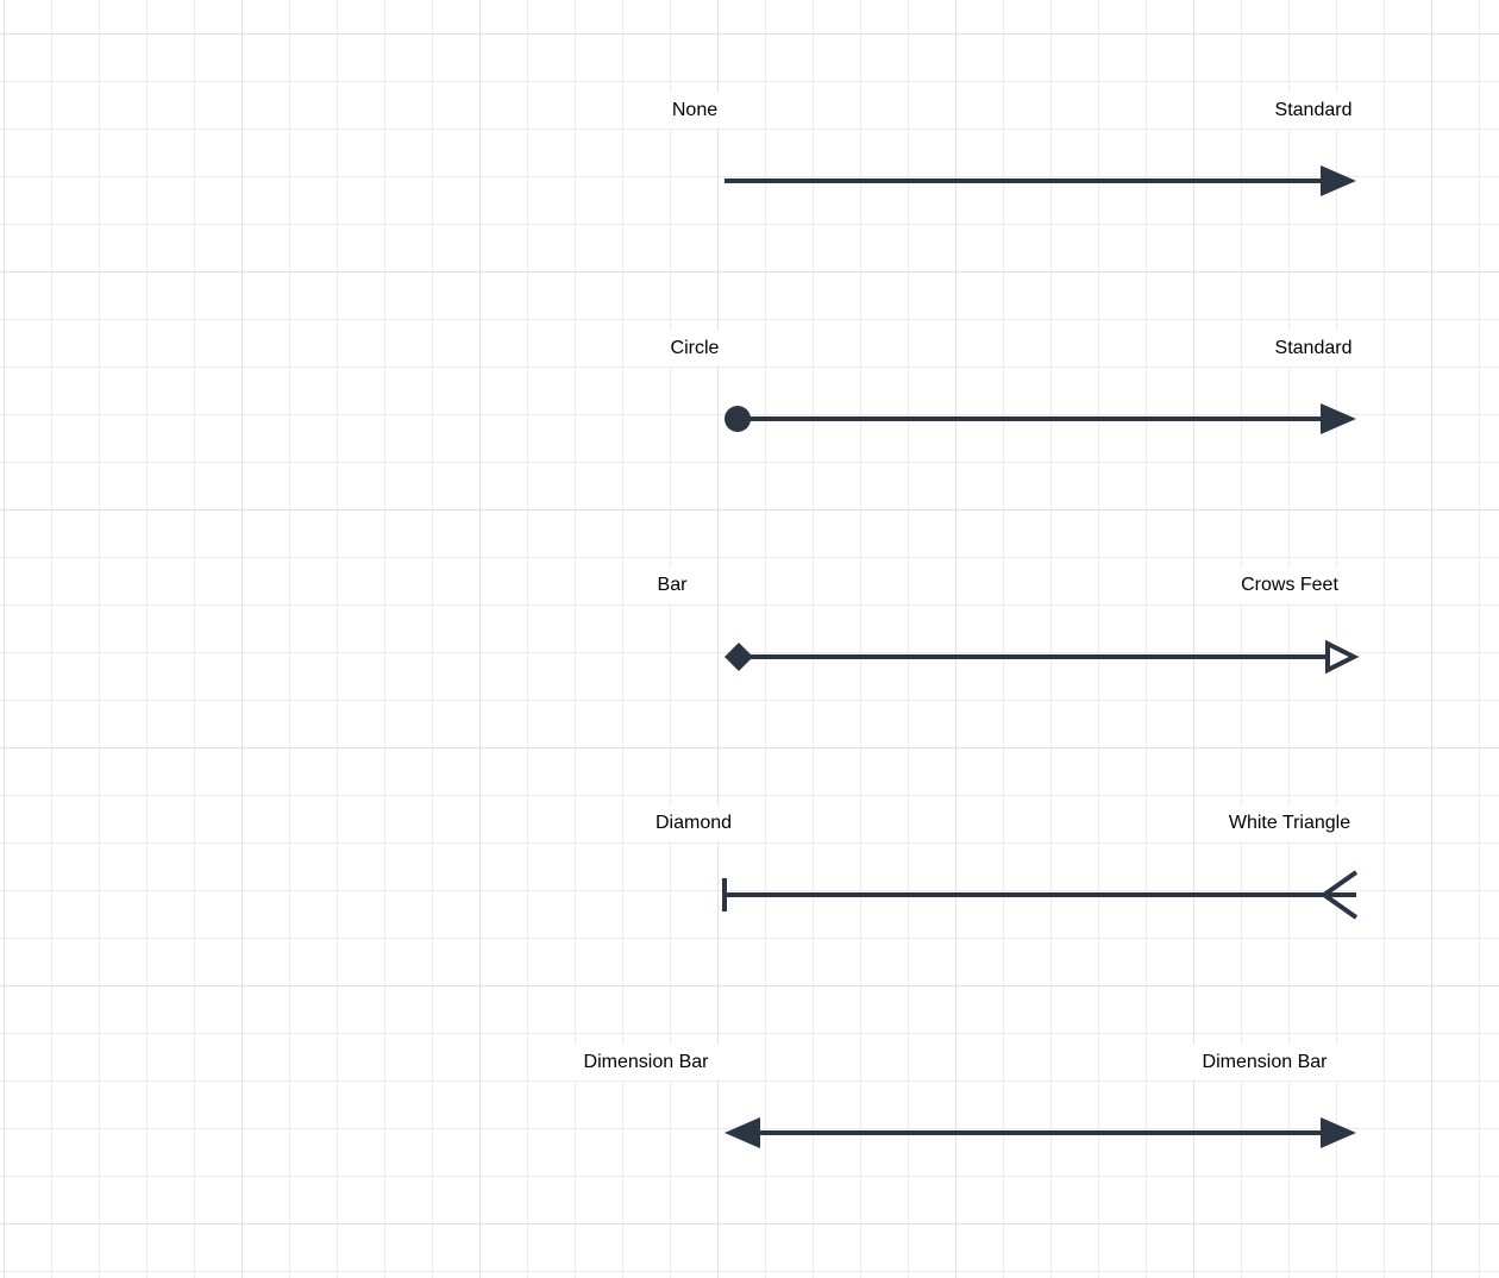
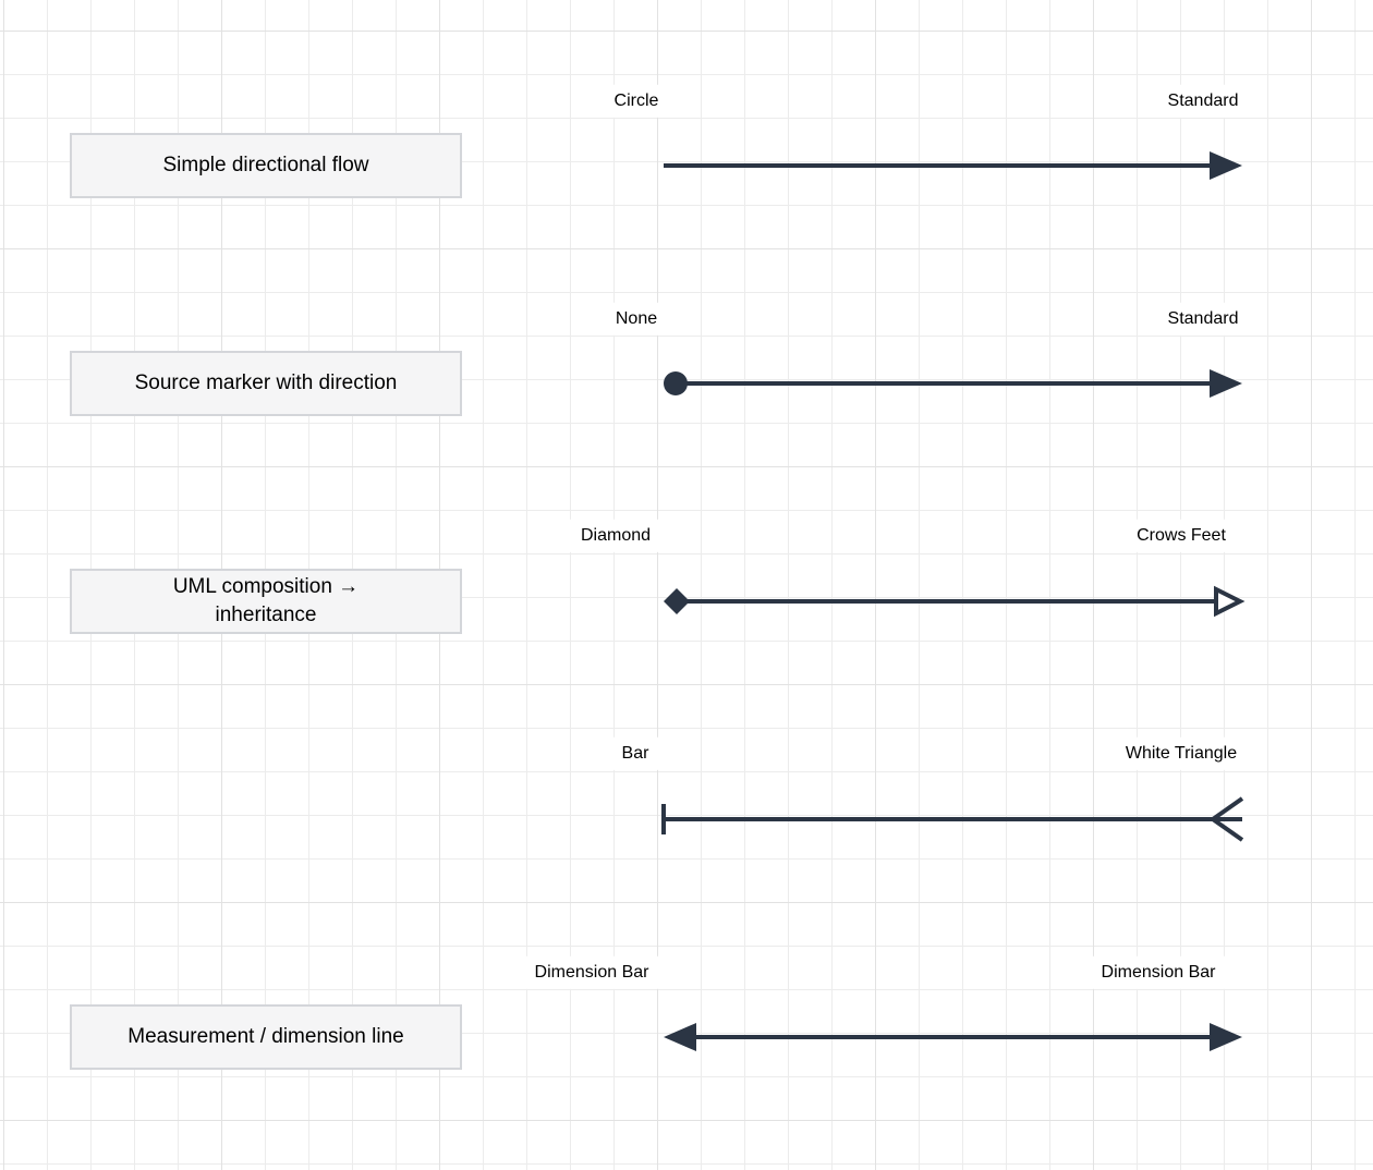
+ Simple directional flow
- None
+ Circle
  Standard
+ Source marker with direction
- Circle
+ None
  Standard
+ UML composition →
+ inheritance
- Bar
+ Diamond
  Crows Feet
- Diamond
+ Bar
  White Triangle
+ Measurement / dimension line
  Dimension Bar
  Dimension Bar
